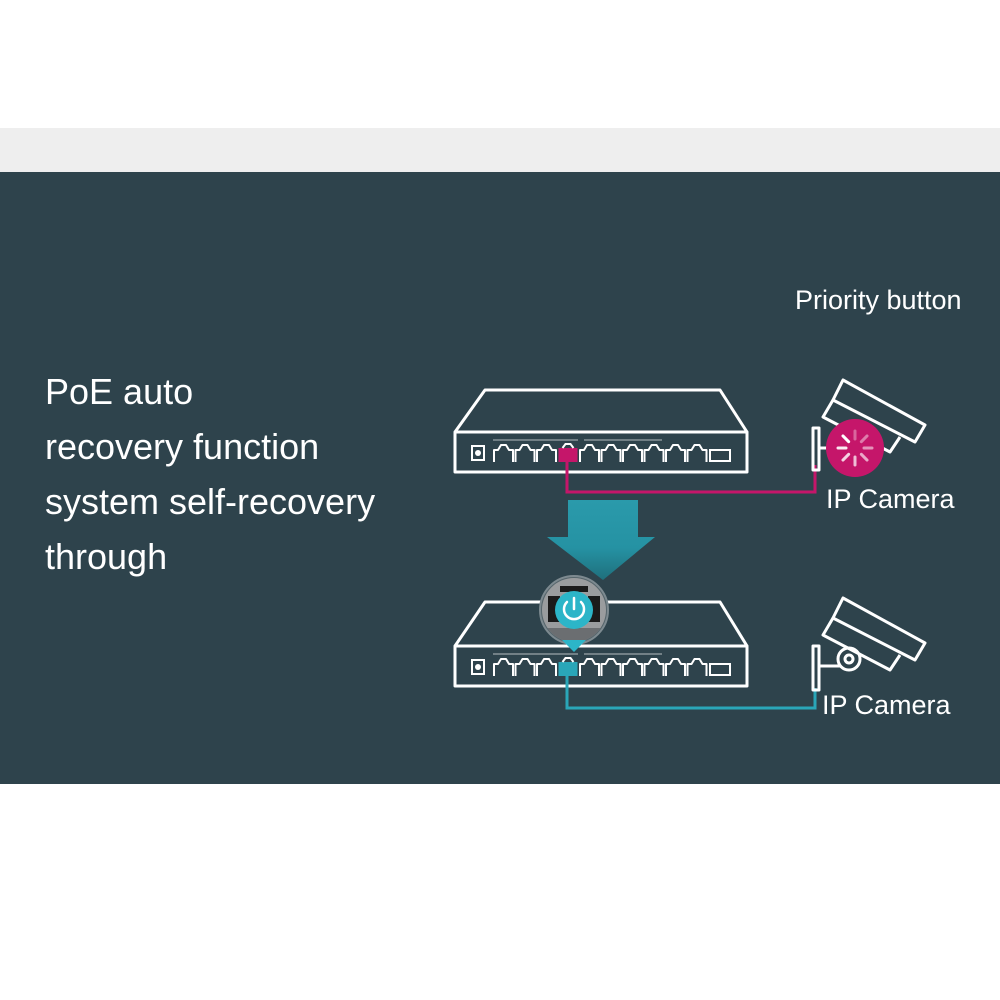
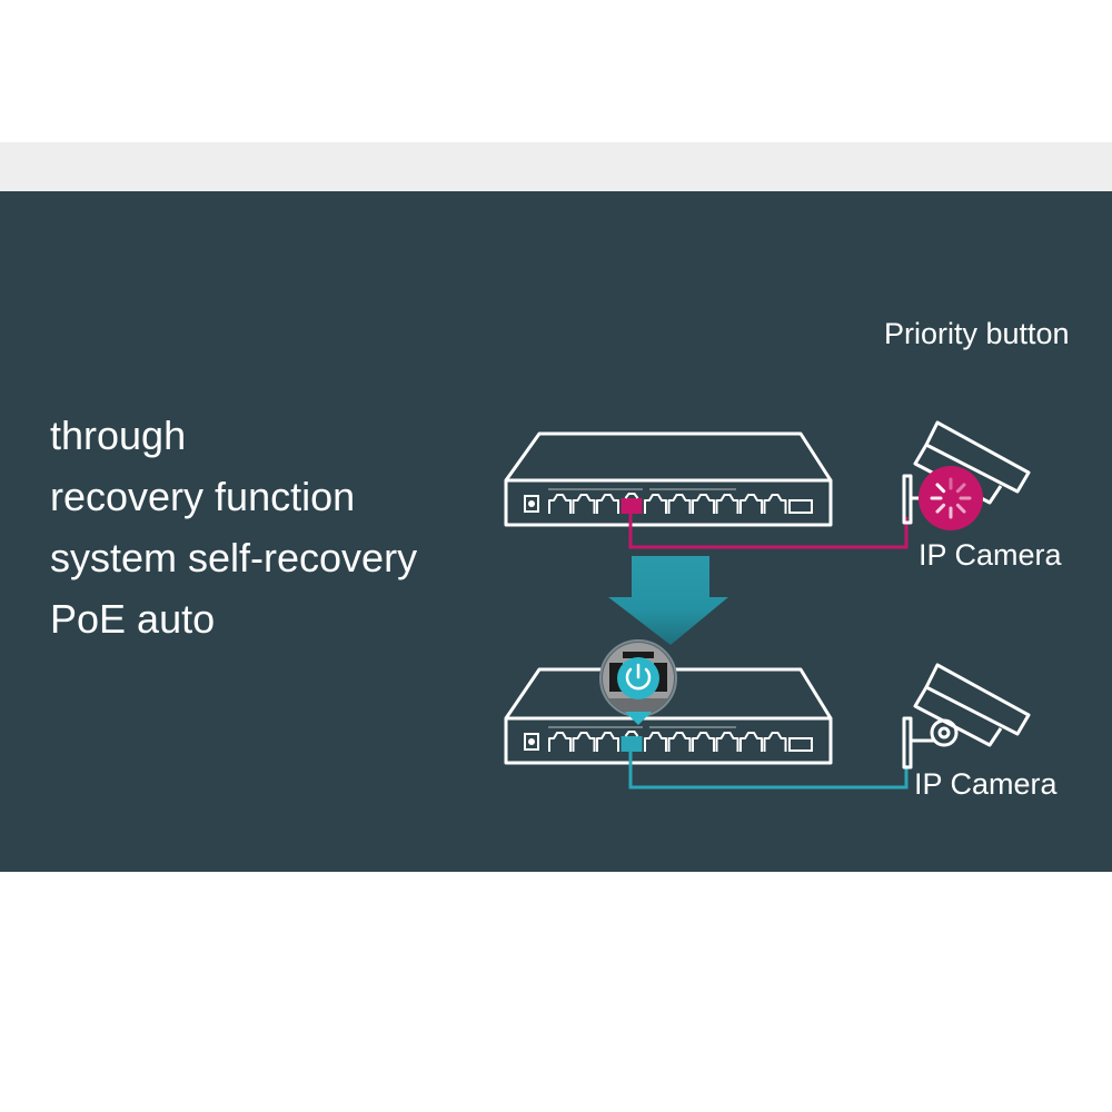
- PoE auto
+ through
  recovery function
  system self-recovery
- through
+ PoE auto
  Priority button
  IP Camera
  IP Camera
